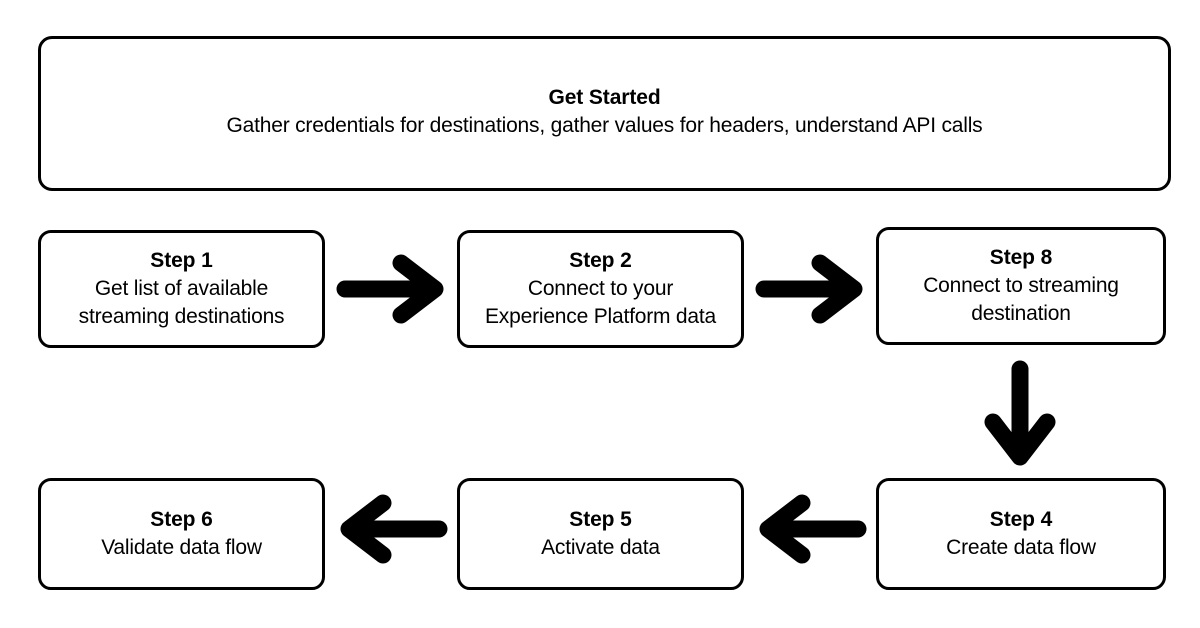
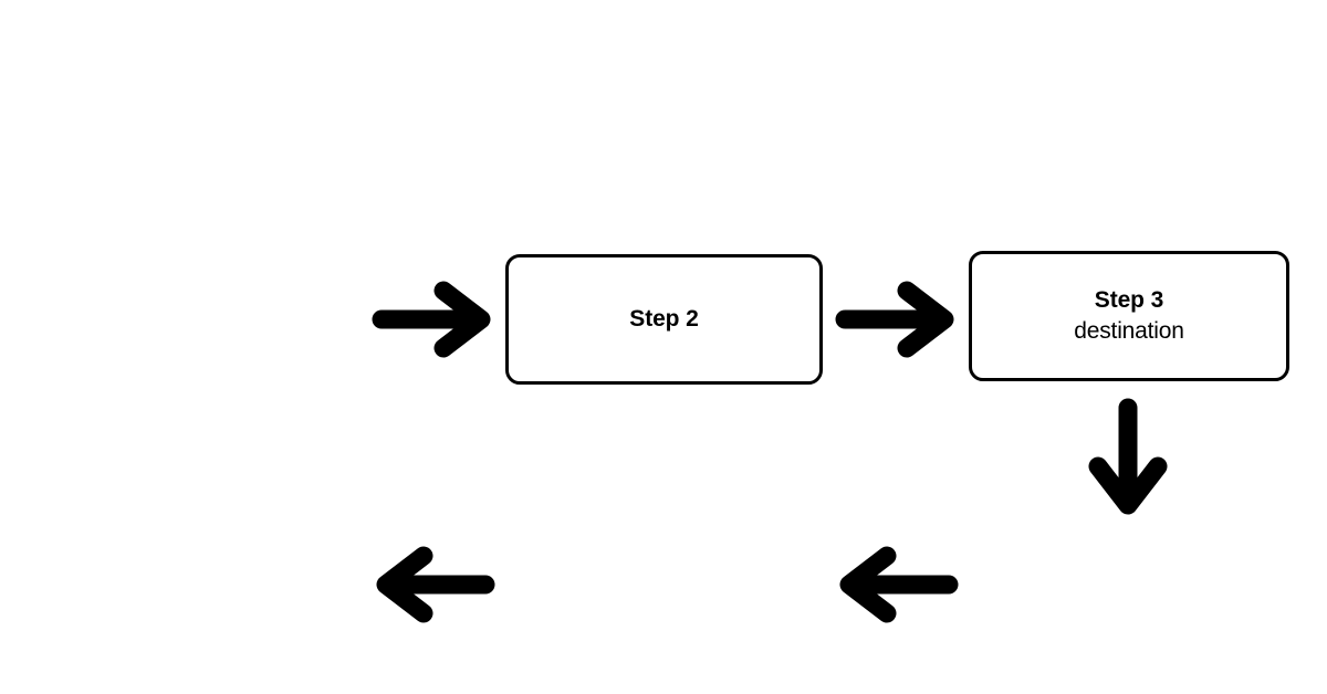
- Get Started
- Gather credentials for destinations, gather values for headers, understand API calls
- Step 1
- Get list of available
- streaming destinations
  Step 2
- Connect to your
- Experience Platform data
- Step 8
+ Step 3
- Connect to streaming
  destination
- Step 6
- Validate data flow
- Step 5
- Activate data
- Step 4
- Create data flow
